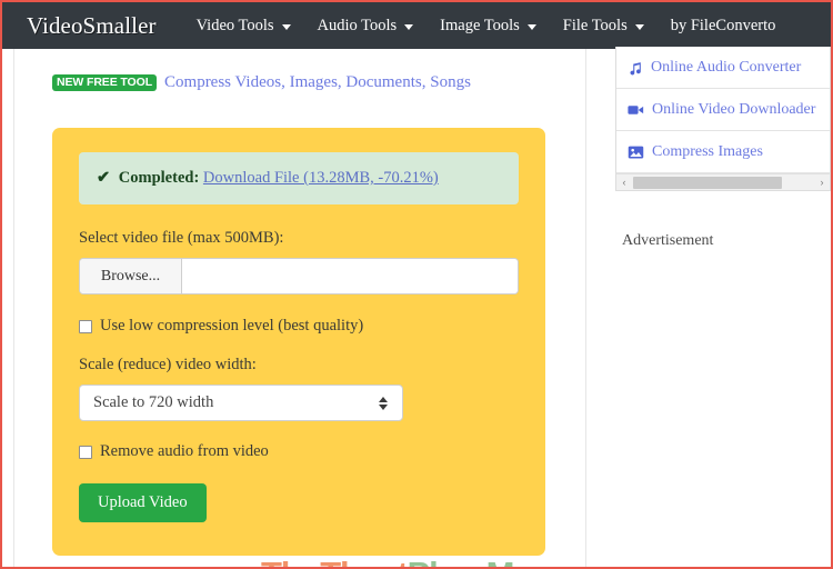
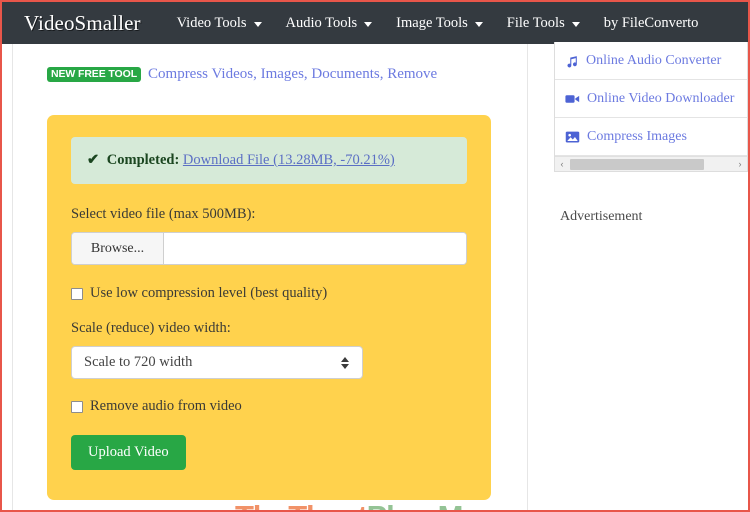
  VideoSmaller
  Video Tools
  Audio Tools
  Image Tools
  File Tools
  by FileConverto
  NEW FREE TOOL
- Compress Videos, Images, Documents, Songs
+ Compress Videos, Images, Documents, Remove
  ✔ Completed: Download File (13.28MB, -70.21%)
  Select video file (max 500MB):
  Browse...
  Use low compression level (best quality)
  Scale (reduce) video width:
  Scale to 720 width
  Remove audio from video
  Upload Video
  Online Audio Converter
  Online Video Downloader
  Compress Images
  ‹
  ›
  Advertisement
